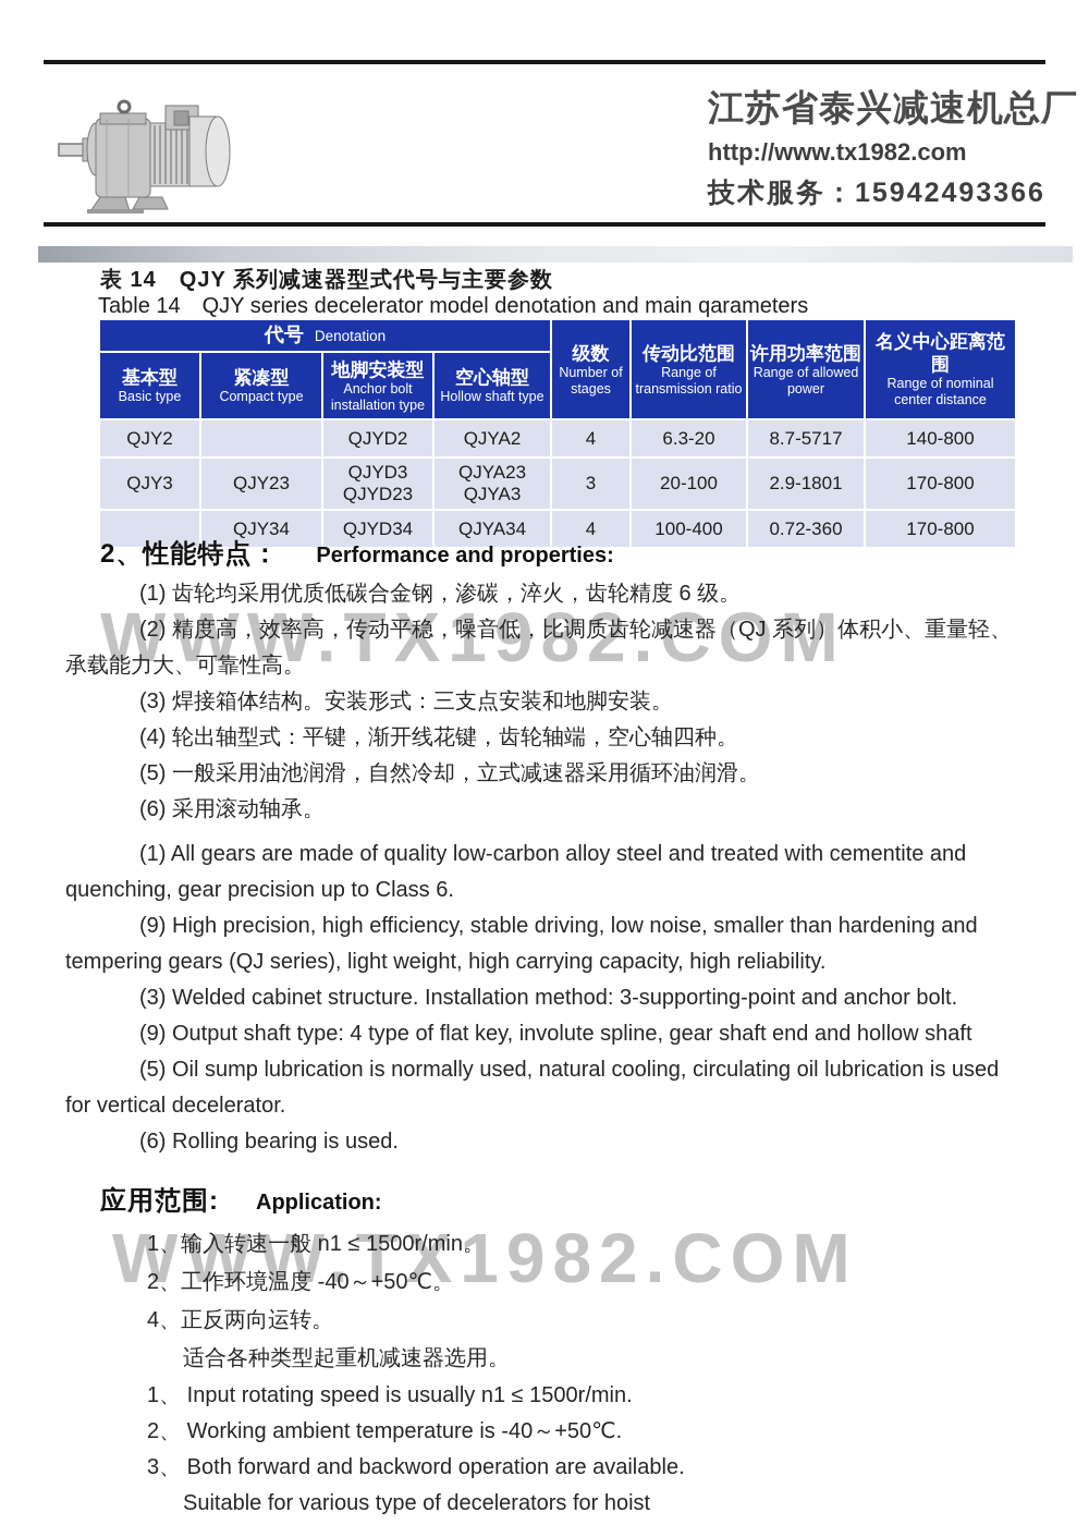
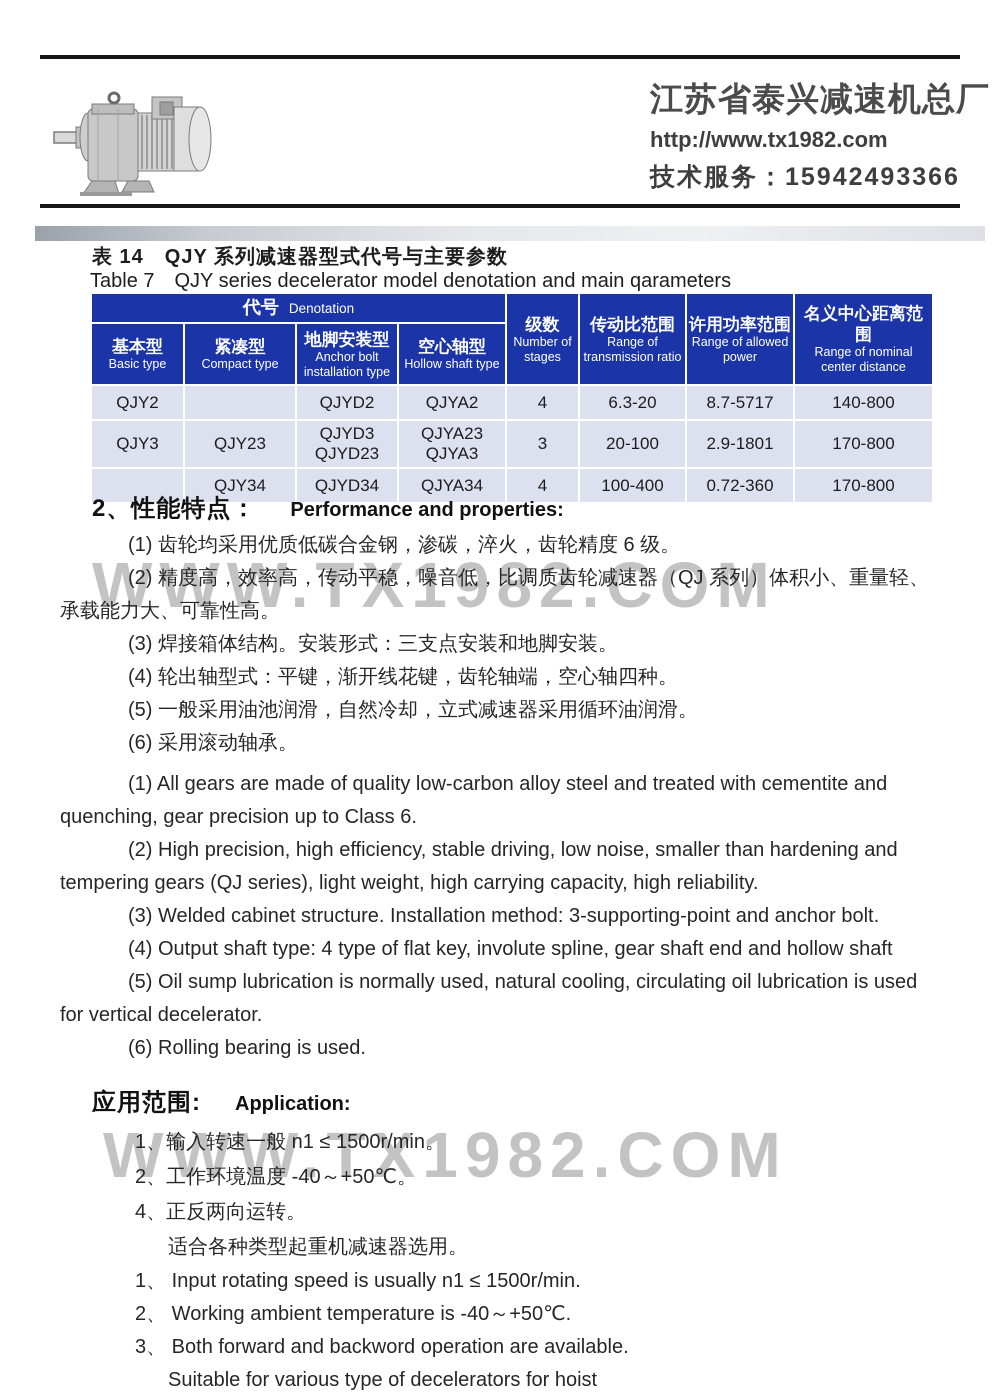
  WWW.TX1982.COM
  WWW.TX1982.COM
  江苏省泰兴减速机总厂
  http://www.tx1982.com
  技术服务：15942493366
  表 14 QJY 系列减速器型式代号与主要参数
- Table 14 QJY series decelerator model denotation and main qarameters
+ Table 7 QJY series decelerator model denotation and main qarameters
  代号 Denotation	级数 Number of stages	传动比范围 Range of transmission ratio	许用功率范围 Range of allowed power	名义中心距离范围 Range of nominal center distance
  基本型 Basic type	紧凑型 Compact type	地脚安装型 Anchor bolt installation type	空心轴型 Hollow shaft type
  QJY2		QJYD2	QJYA2	4	6.3-20	8.7-5717	140-800
  QJY3	QJY23	QJYD3 QJYD23	QJYA23 QJYA3	3	20-100	2.9-1801	170-800
  	QJY34	QJYD34	QJYA34	4	100-400	0.72-360	170-800
  2、性能特点： Performance and properties:
  (1) 齿轮均采用优质低碳合金钢，渗碳，淬火，齿轮精度 6 级。
  (2) 精度高，效率高，传动平稳，噪音低，比调质齿轮减速器（QJ 系列）体积小、重量轻、承载能力大、可靠性高。
  (3) 焊接箱体结构。安装形式：三支点安装和地脚安装。
  (4) 轮出轴型式：平键，渐开线花键，齿轮轴端，空心轴四种。
  (5) 一般采用油池润滑，自然冷却，立式减速器采用循环油润滑。
  (6) 采用滚动轴承。
  (1) All gears are made of quality low-carbon alloy steel and treated with cementite and quenching, gear precision up to Class 6.
- (9) High precision, high efficiency, stable driving, low noise, smaller than hardening and tempering gears (QJ series), light weight, high carrying capacity, high reliability.
+ (2) High precision, high efficiency, stable driving, low noise, smaller than hardening and tempering gears (QJ series), light weight, high carrying capacity, high reliability.
  (3) Welded cabinet structure. Installation method: 3-supporting-point and anchor bolt.
- (9) Output shaft type: 4 type of flat key, involute spline, gear shaft end and hollow shaft
+ (4) Output shaft type: 4 type of flat key, involute spline, gear shaft end and hollow shaft
  (5) Oil sump lubrication is normally used, natural cooling, circulating oil lubrication is used for vertical decelerator.
  (6) Rolling bearing is used.
  应用范围: Application:
  1、输入转速一般 n1 ≤ 1500r/min。
  2、工作环境温度 -40～+50℃。
  4、正反两向运转。
  适合各种类型起重机减速器选用。
  1、 Input rotating speed is usually n1 ≤ 1500r/min.
  2、 Working ambient temperature is -40～+50℃.
  3、 Both forward and backword operation are available.
  Suitable for various type of decelerators for hoist
